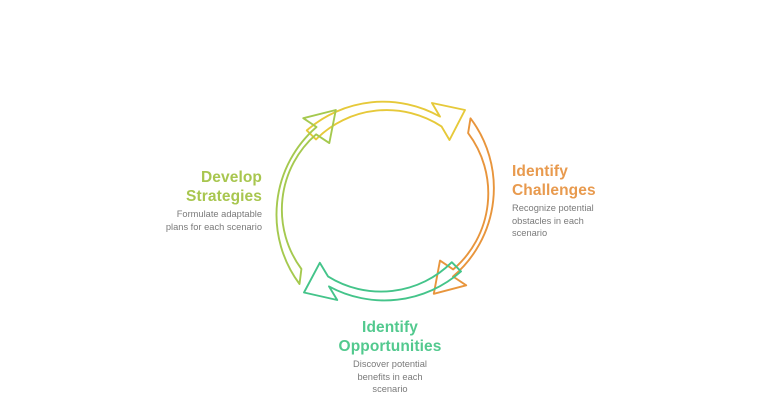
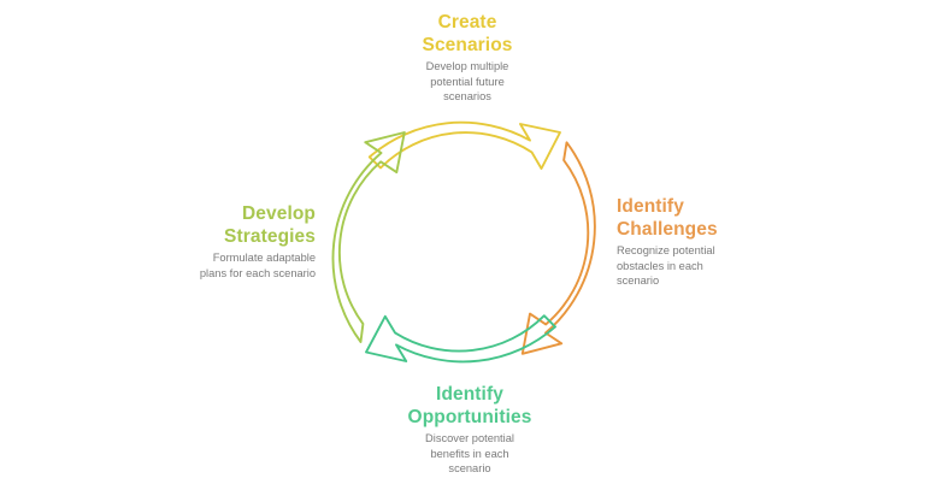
+ Create
+ Scenarios
+ Develop multiple
+ potential future
+ scenarios
  Identify
  Challenges
  Recognize potential
  obstacles in each
  scenario
  Identify
  Opportunities
  Discover potential
  benefits in each
  scenario
  Develop
  Strategies
  Formulate adaptable
  plans for each scenario
